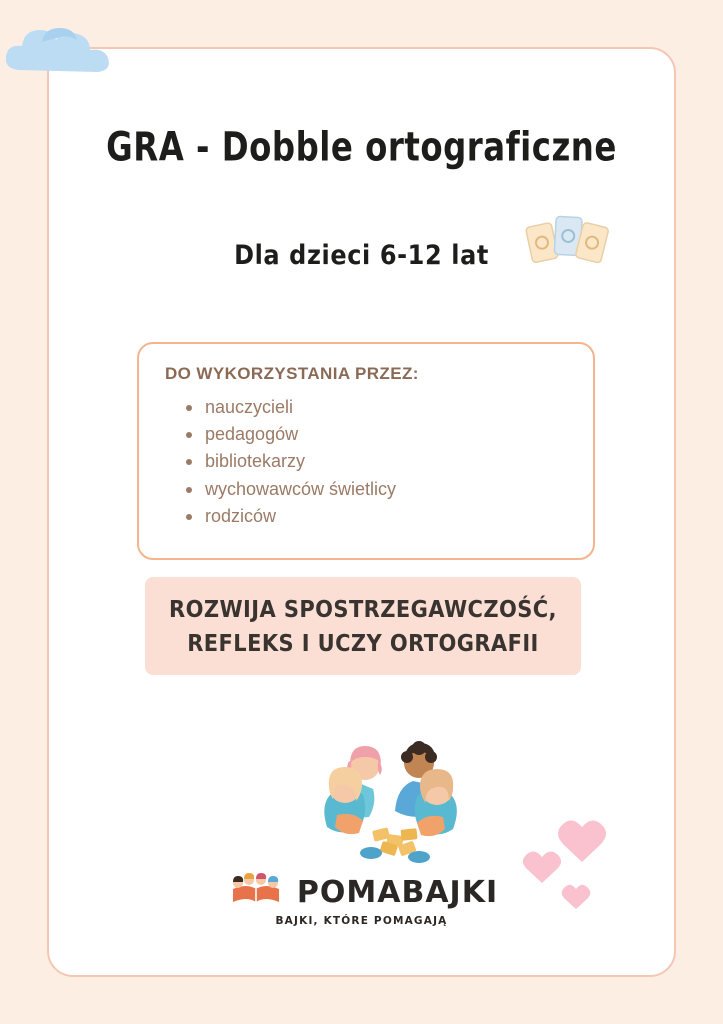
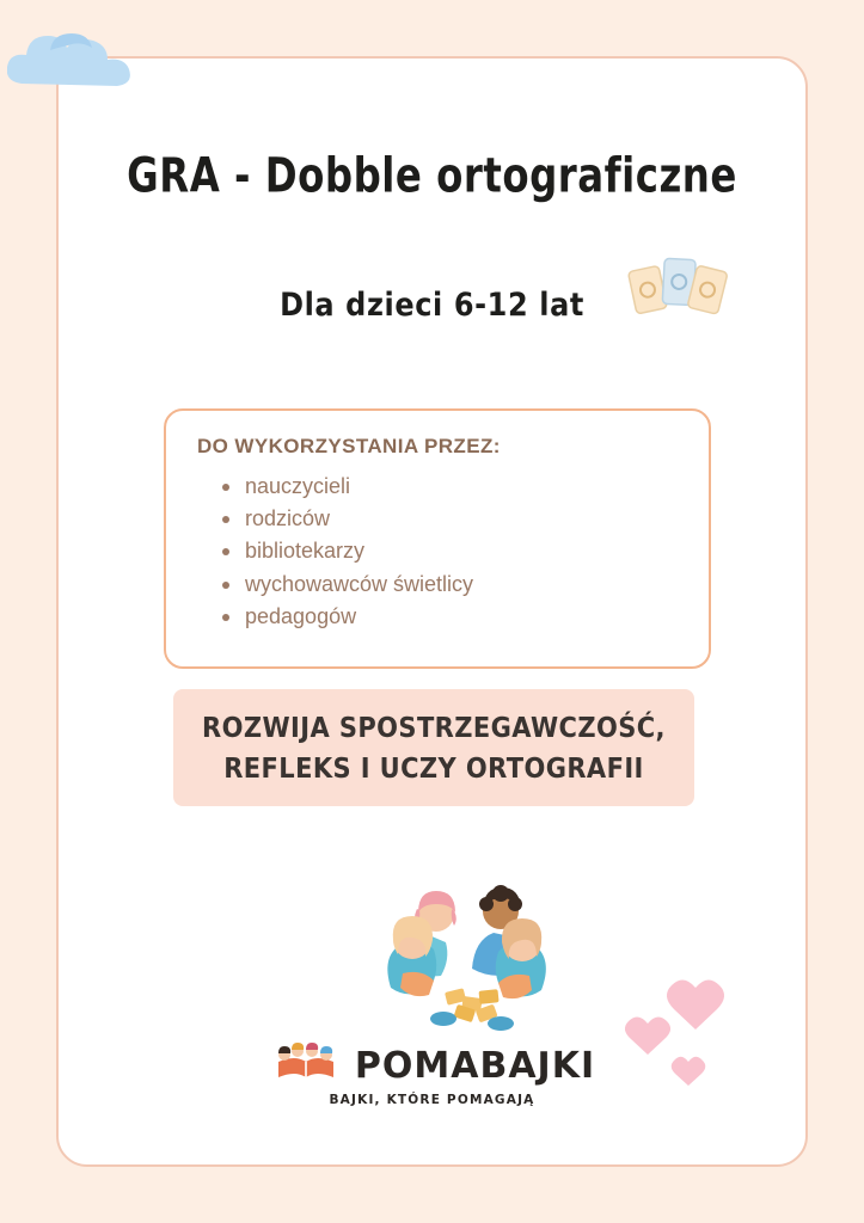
  GRA - Dobble ortograficzne
  Dla dzieci 6-12 lat
  DO WYKORZYSTANIA PRZEZ:
  nauczycieli
- pedagogów
+ rodziców
  bibliotekarzy
  wychowawców świetlicy
- rodziców
+ pedagogów
  ROZWIJA SPOSTRZEGAWCZOŚĆ,
  REFLEKS I UCZY ORTOGRAFII
  POMABAJKI
  BAJKI, KTÓRE POMAGAJĄ
